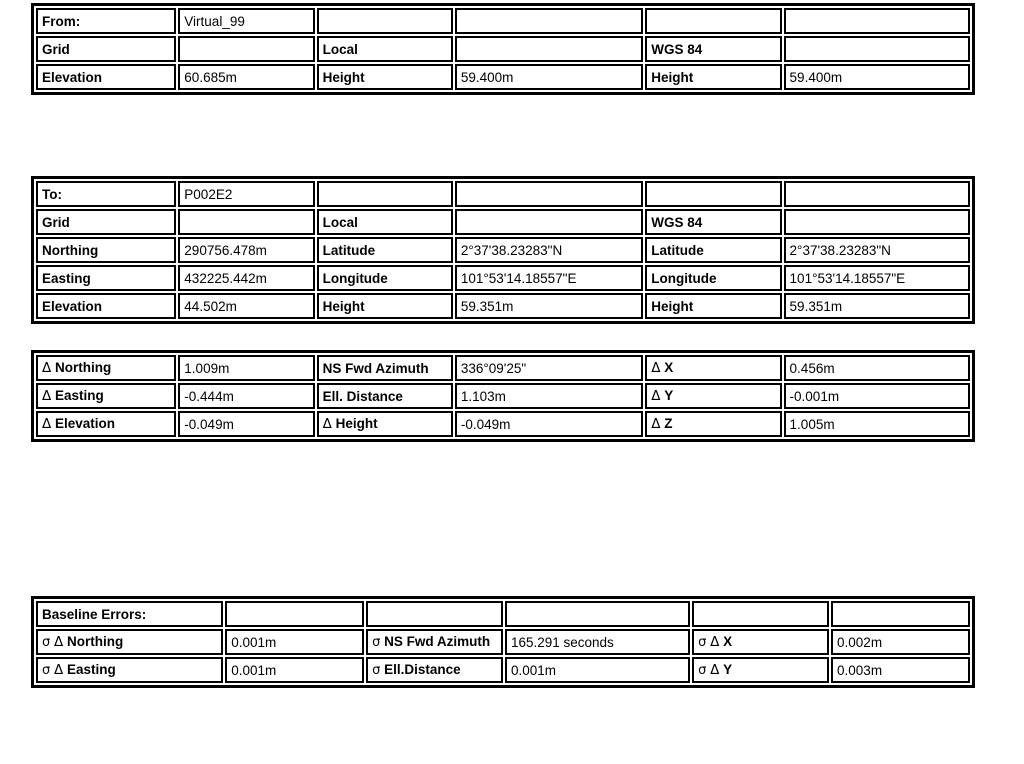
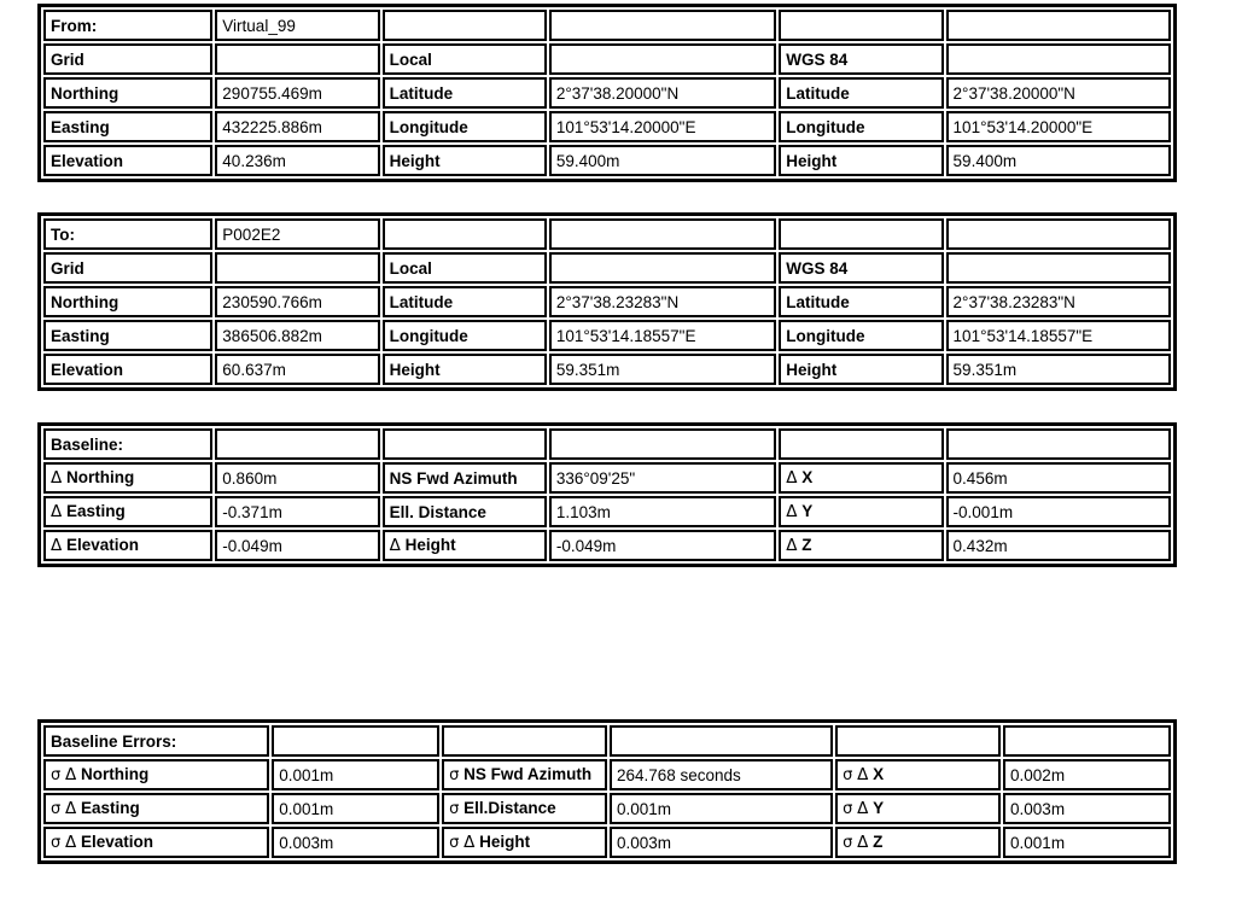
  From:	Virtual_99
  Grid		Local		WGS 84
+ Northing	290755.469m	Latitude	2°37'38.20000"N	Latitude	2°37'38.20000"N
+ Easting	432225.886m	Longitude	101°53'14.20000"E	Longitude	101°53'14.20000"E
- Elevation	60.685m	Height	59.400m	Height	59.400m
+ Elevation	40.236m	Height	59.400m	Height	59.400m
  To:	P002E2
  Grid		Local		WGS 84
- Northing	290756.478m	Latitude	2°37'38.23283"N	Latitude	2°37'38.23283"N
+ Northing	230590.766m	Latitude	2°37'38.23283"N	Latitude	2°37'38.23283"N
- Easting	432225.442m	Longitude	101°53'14.18557"E	Longitude	101°53'14.18557"E
+ Easting	386506.882m	Longitude	101°53'14.18557"E	Longitude	101°53'14.18557"E
- Elevation	44.502m	Height	59.351m	Height	59.351m
+ Elevation	60.637m	Height	59.351m	Height	59.351m
+ Baseline:
- Δ Northing	1.009m	NS Fwd Azimuth	336°09'25"	Δ X	0.456m
+ Δ Northing	0.860m	NS Fwd Azimuth	336°09'25"	Δ X	0.456m
- Δ Easting	-0.444m	Ell. Distance	1.103m	Δ Y	-0.001m
+ Δ Easting	-0.371m	Ell. Distance	1.103m	Δ Y	-0.001m
- Δ Elevation	-0.049m	Δ Height	-0.049m	Δ Z	1.005m
+ Δ Elevation	-0.049m	Δ Height	-0.049m	Δ Z	0.432m
  Baseline Errors:
- σ Δ Northing	0.001m	σ NS Fwd Azimuth	165.291 seconds	σ Δ X	0.002m
+ σ Δ Northing	0.001m	σ NS Fwd Azimuth	264.768 seconds	σ Δ X	0.002m
  σ Δ Easting	0.001m	σ Ell.Distance	0.001m	σ Δ Y	0.003m
+ σ Δ Elevation	0.003m	σ Δ Height	0.003m	σ Δ Z	0.001m
